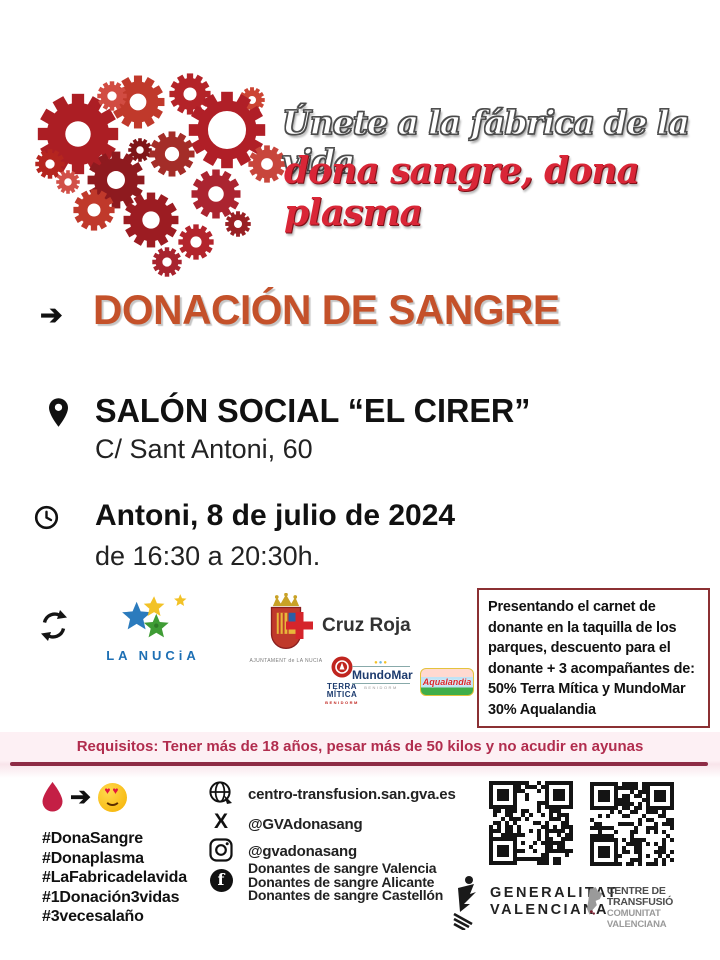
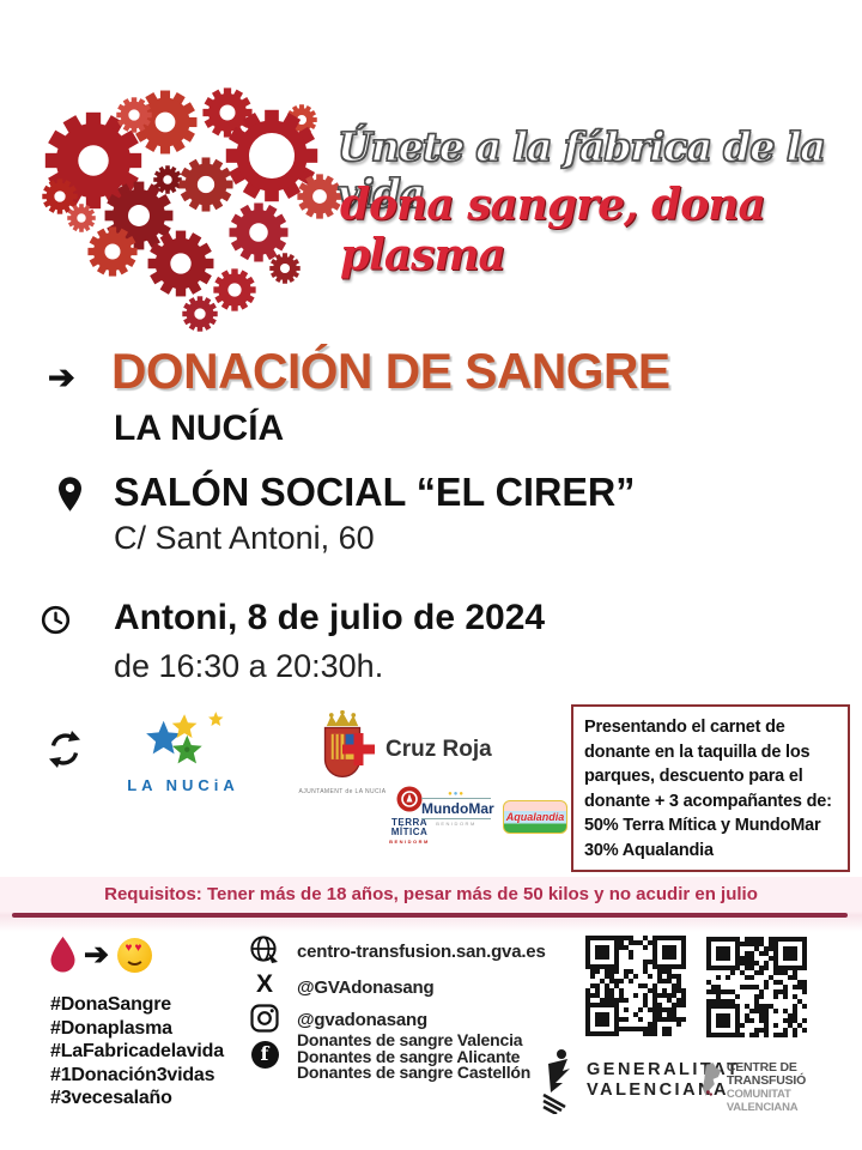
  Únete a la fábrica de la vida
  dona sangre, dona plasma
  ➔
  DONACIÓN DE SANGRE
+ LA NUCÍA
  SALÓN SOCIAL “EL CIRER”
  C/ Sant Antoni, 60
  Antoni, 8 de julio de 2024
  de 16:30 a 20:30h.
  LA NUCiA
  Cruz Roja
  TERRA
  MÍTICA
  MundoMar
  Aqualandia
  Presentando el carnet de
  donante en la taquilla de los
  parques, descuento para el
  donante + 3 acompañantes de:
  50% Terra Mítica y MundoMar
  30% Aqualandia
- Requisitos: Tener más de 18 años, pesar más de 50 kilos y no acudir en ayunas
+ Requisitos: Tener más de 18 años, pesar más de 50 kilos y no acudir en julio
  ➔
  ♥♥
  #DonaSangre
  #Donaplasma
  #LaFabricadelavida
  #1Donación3vidas
  #3vecesalaño
  centro-transfusion.san.gva.es
  X
  @GVAdonasang
  @gvadonasang
  f
  Donantes de sangre Valencia
  Donantes de sangre Alicante
  Donantes de sangre Castellón
  GENERALIAT
  VALENCIAA
  CENTRE DE TRANSFUSIÓ
  COMUNITAT VALENCIANA
